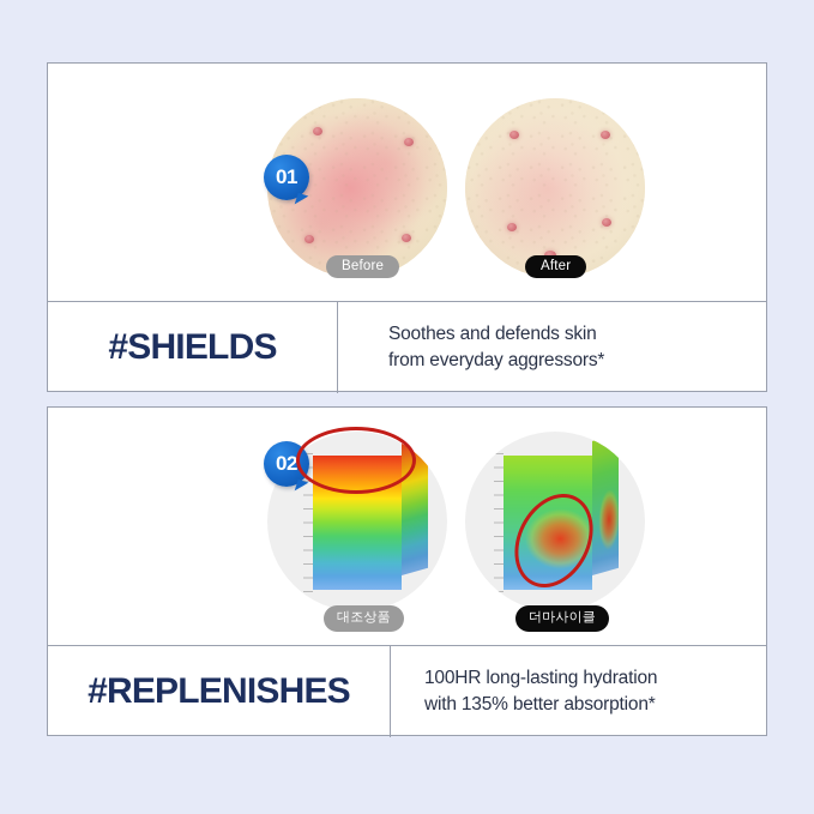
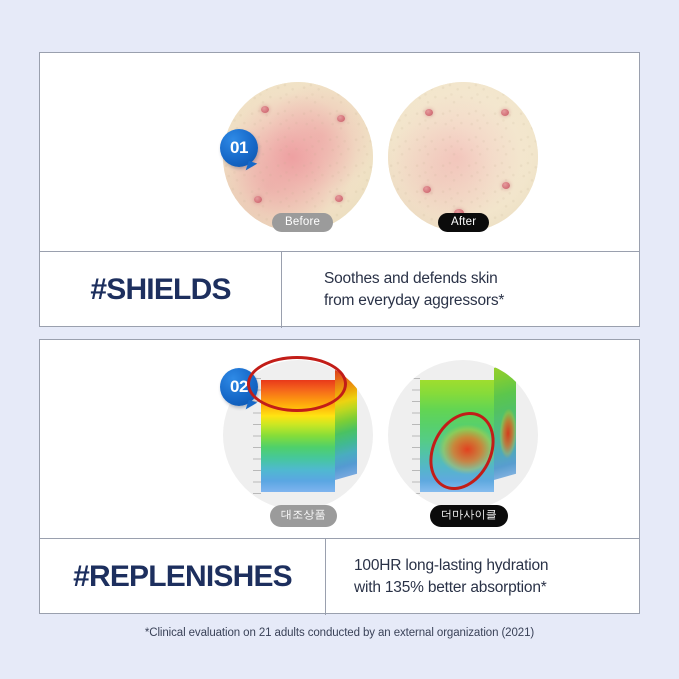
  01
  Before
  After
  #SHIELDS
  Soothes and defends skin
  from everyday aggressors*
  02
  대조상품
  더마사이클
  #REPLENISHES
  100HR long-lasting hydration
  with 135% better absorption*
+ *Clinical evaluation on 21 adults conducted by an external organization (2021)
